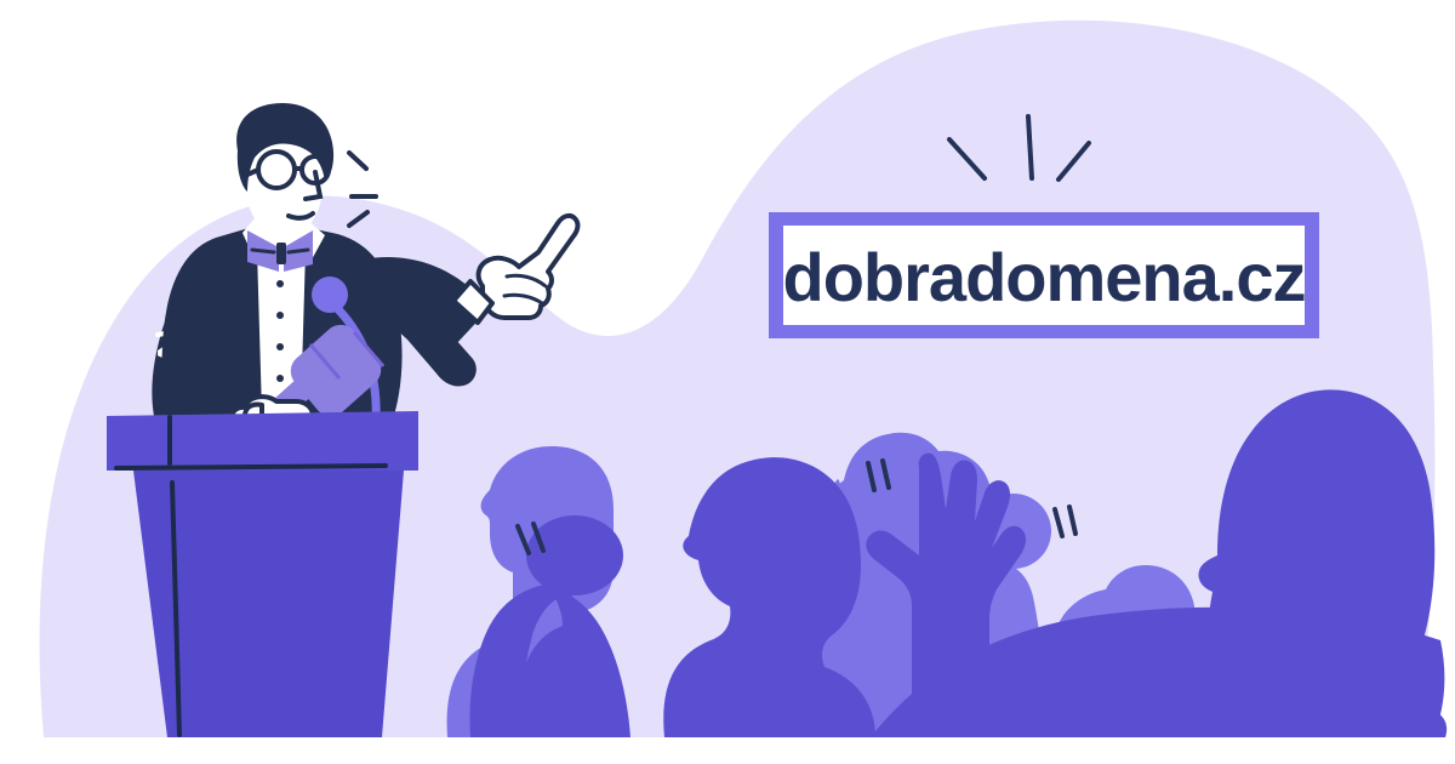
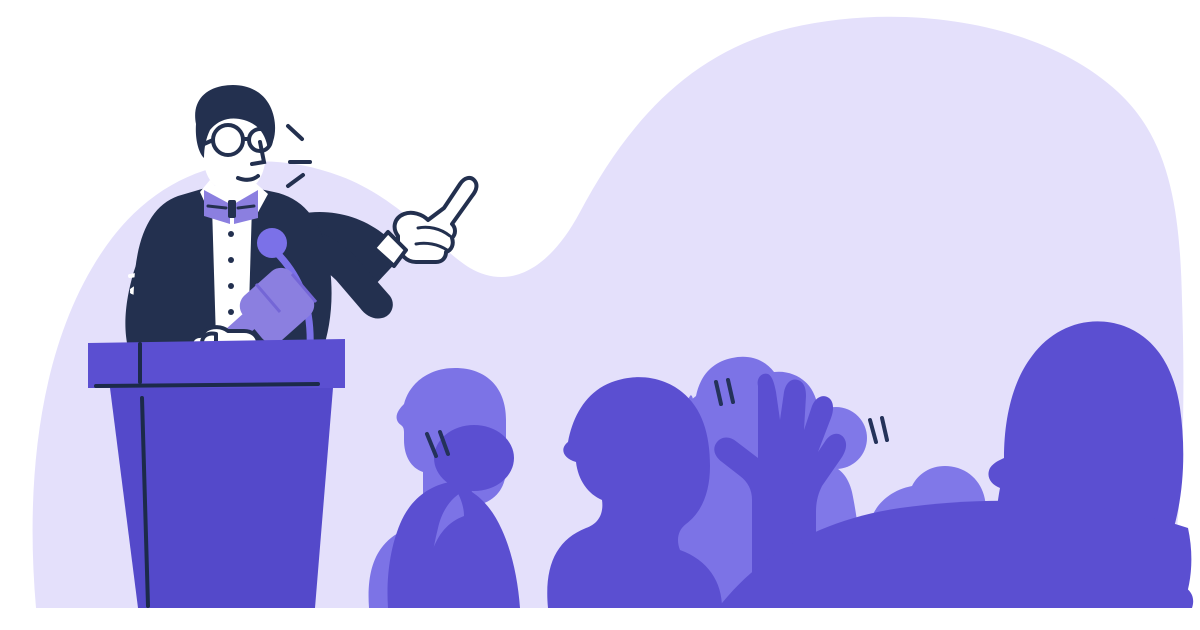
- dobradomena.cz
